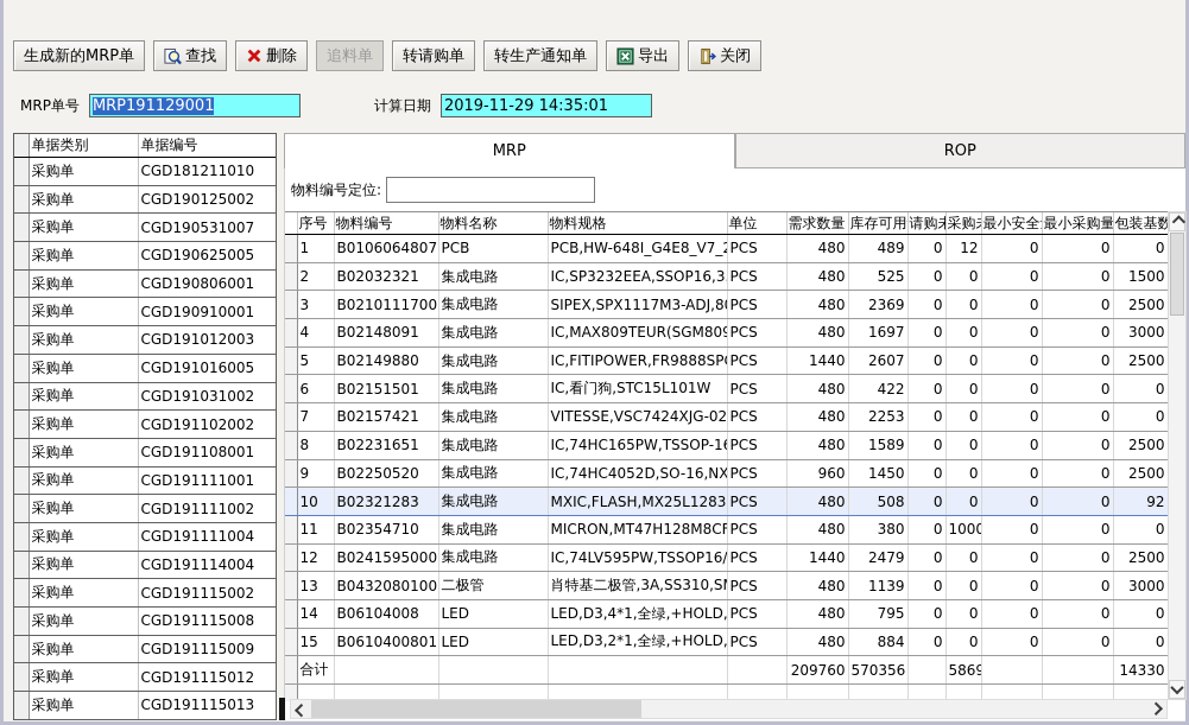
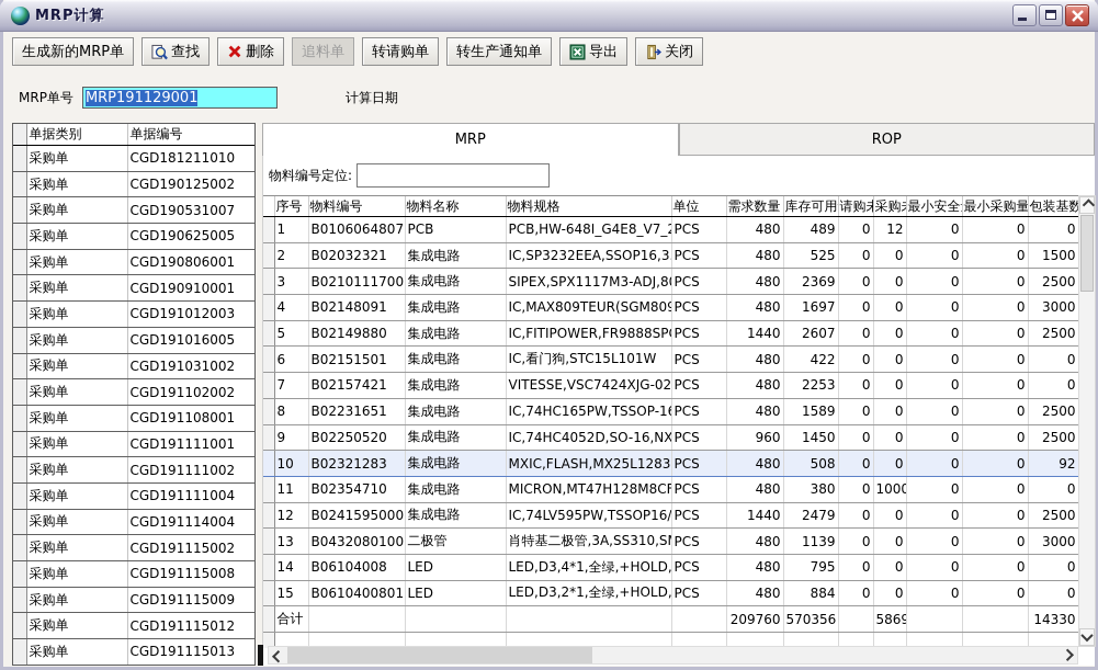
+ MRP计算
  生成新的MRP单
  查找
  删除
  追料单
  转请购单
  转生产通知单
  导出
  关闭
  MRP单号
  MRP191129001
  计算日期
- 2019-11-29 14:35:01
  	单据类别	单据编号
  	采购单	CGD181211010
  	采购单	CGD190125002
  	采购单	CGD190531007
  	采购单	CGD190625005
  	采购单	CGD190806001
  	采购单	CGD190910001
  	采购单	CGD191012003
  	采购单	CGD191016005
  	采购单	CGD191031002
  	采购单	CGD191102002
  	采购单	CGD191108001
  	采购单	CGD191111001
  	采购单	CGD191111002
  	采购单	CGD191111004
  	采购单	CGD191114004
  	采购单	CGD191115002
  	采购单	CGD191115008
  	采购单	CGD191115009
  	采购单	CGD191115012
  	采购单	CGD191115013
  MRP
  ROP
  物料编号定位:
  	序号	物料编号	物料名称	物料规格	单位	需求数量	库存可用	请购	采购	最小安全	最小采购量	包装基数
  	1	B0106064807	PCB	PCB,HW-648I_G4E8_V7_	PCS	480	489	0	12	0	0	0
  	2	B02032321	集成电路	IC,SP3232EEA,SSOP16,3	PCS	480	525	0	0	0	0	1500
  	3	B0210111700	集成电路	SIPEX,SPX1117M3-ADJ,8	PCS	480	2369	0	0	0	0	2500
  	4	B02148091	集成电路	IC,MAX809TEUR(SGM80	PCS	480	1697	0	0	0	0	3000
  	5	B02149880	集成电路	IC,FITIPOWER,FR9888SP	PCS	1440	2607	0	0	0	0	2500
  	6	B02151501	集成电路	IC,看门狗,STC15L101W	PCS	480	422	0	0	0	0	0
  	7	B02157421	集成电路	VITESSE,VSC7424XJG-02	PCS	480	2253	0	0	0	0	0
  	8	B02231651	集成电路	IC,74HC165PW,TSSOP-1	PCS	480	1589	0	0	0	0	2500
  	9	B02250520	集成电路	IC,74HC4052D,SO-16,NX	PCS	960	1450	0	0	0	0	2500
  	10	B02321283	集成电路	MXIC,FLASH,MX25L1283	PCS	480	508	0	0	0	0	92
  	11	B02354710	集成电路	MICRON,MT47H128M8CF	PCS	480	380	0	1000	0	0	0
  	12	B0241595000	集成电路	IC,74LV595PW,TSSOP16/	PCS	1440	2479	0	0	0	0	2500
  	13	B0432080100	二极管	肖特基二极管,3A,SS310,S	PCS	480	1139	0	0	0	0	3000
  	14	B06104008	LED	LED,D3,4*1,全绿,+HOLD,	PCS	480	795	0	0	0	0	0
  	15	B0610400801	LED	LED,D3,2*1,全绿,+HOLD,	PCS	480	884	0	0	0	0	0
  	合计					209760	570356		5869			14330
